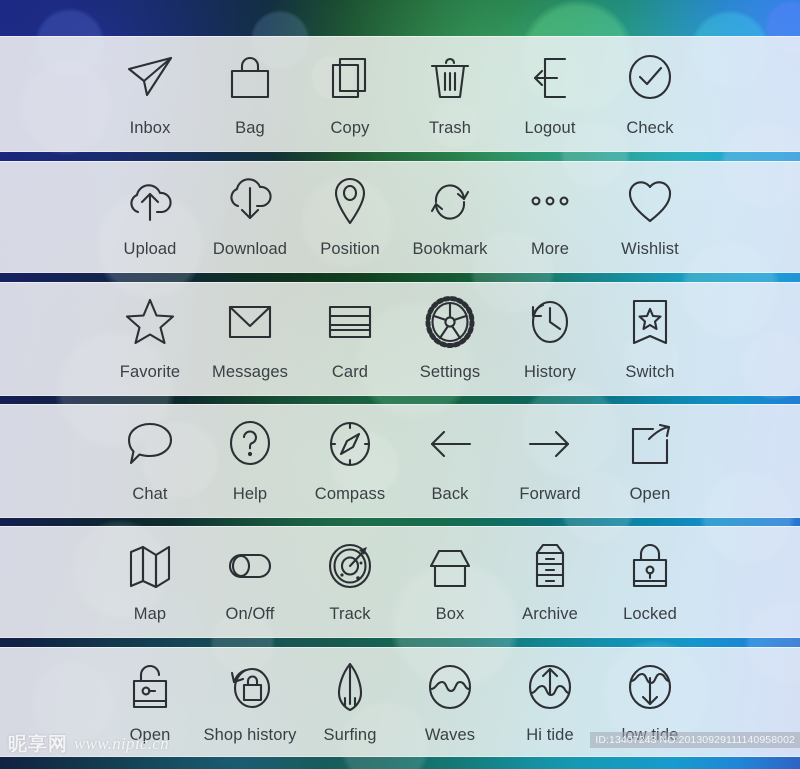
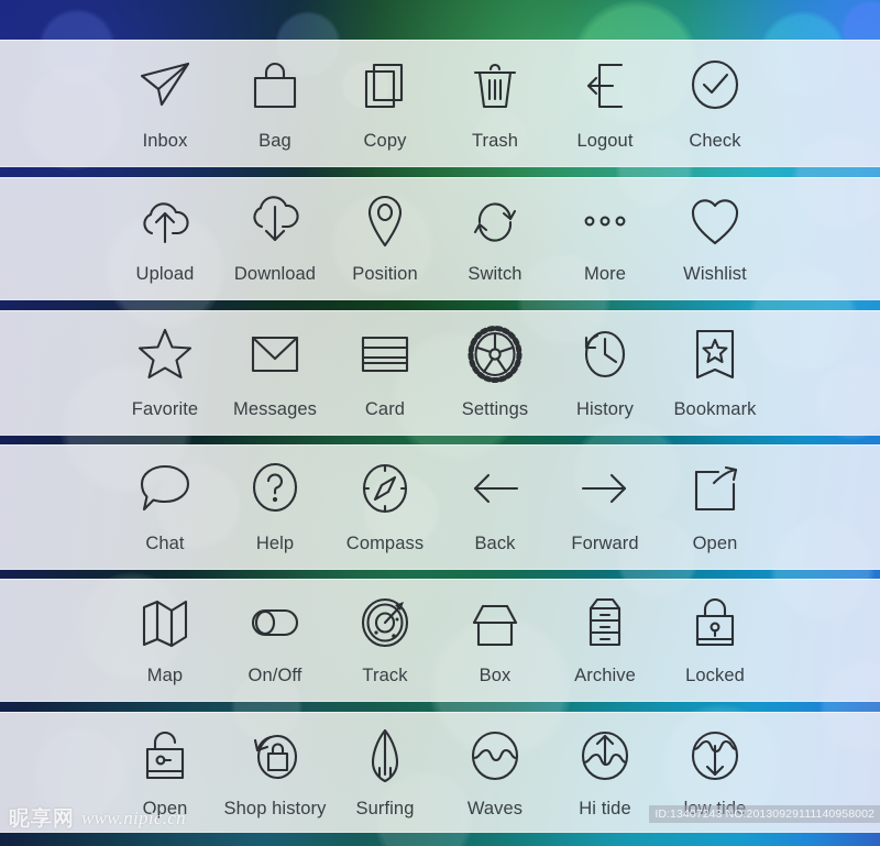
  Inbox
  Bag
  Copy
  Trash
  Logout
  Check
  Upload
  Download
  Position
- Bookmark
+ Switch
  More
  Wishlist
  Favorite
  Messages
  Card
  Settings
  History
- Switch
+ Bookmark
  Chat
  Help
  Compass
  Back
  Forward
  Open
  Map
  On/Off
  Track
  Box
  Archive
  Locked
  Open
  Shop history
  Surfing
  Waves
  Hi tide
  low tide
  昵享网
  www.nipic.cn
  ID:13407243 NO:20130929111140958002
